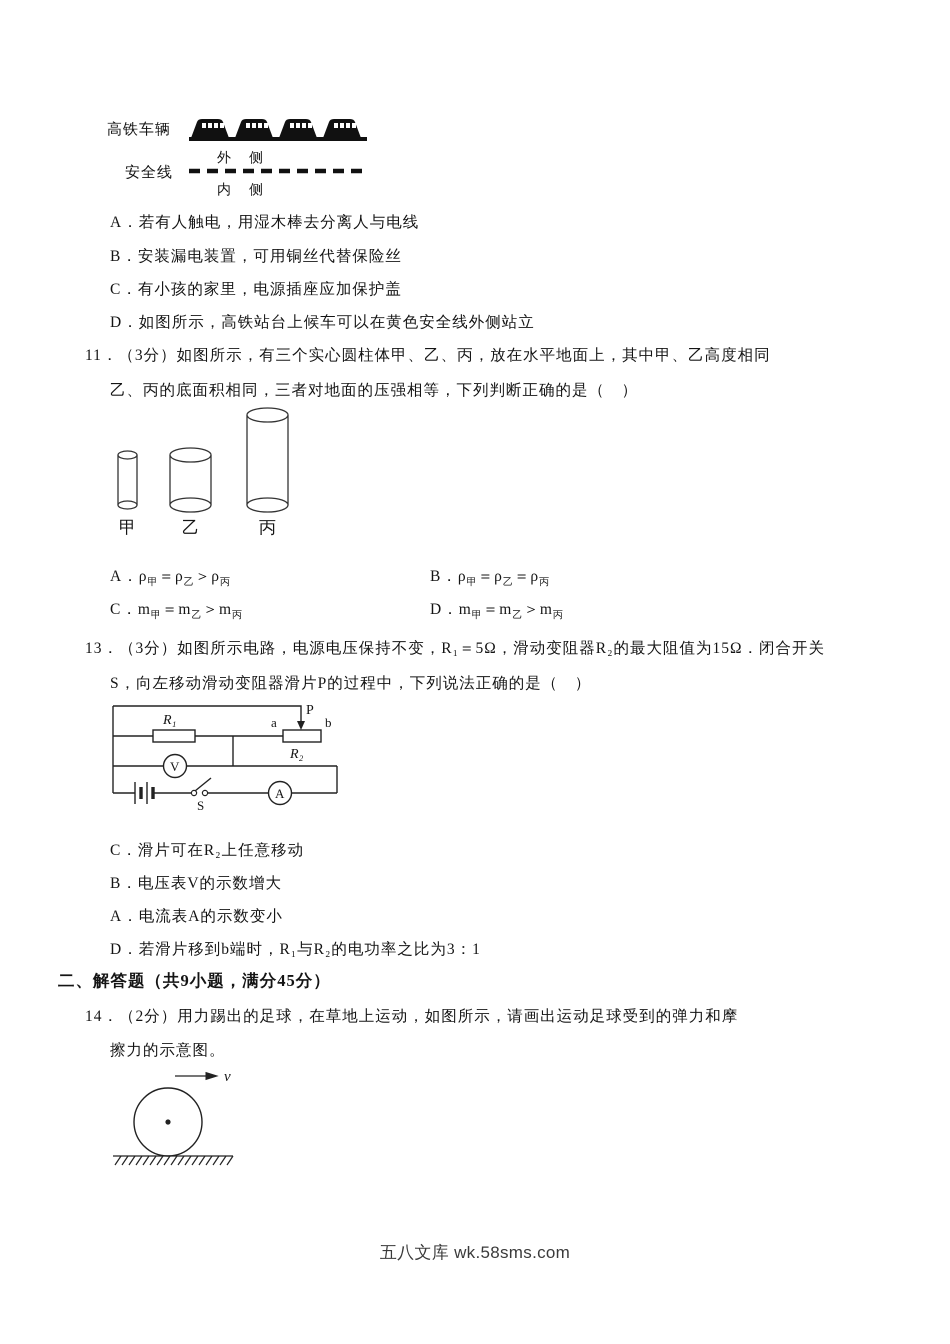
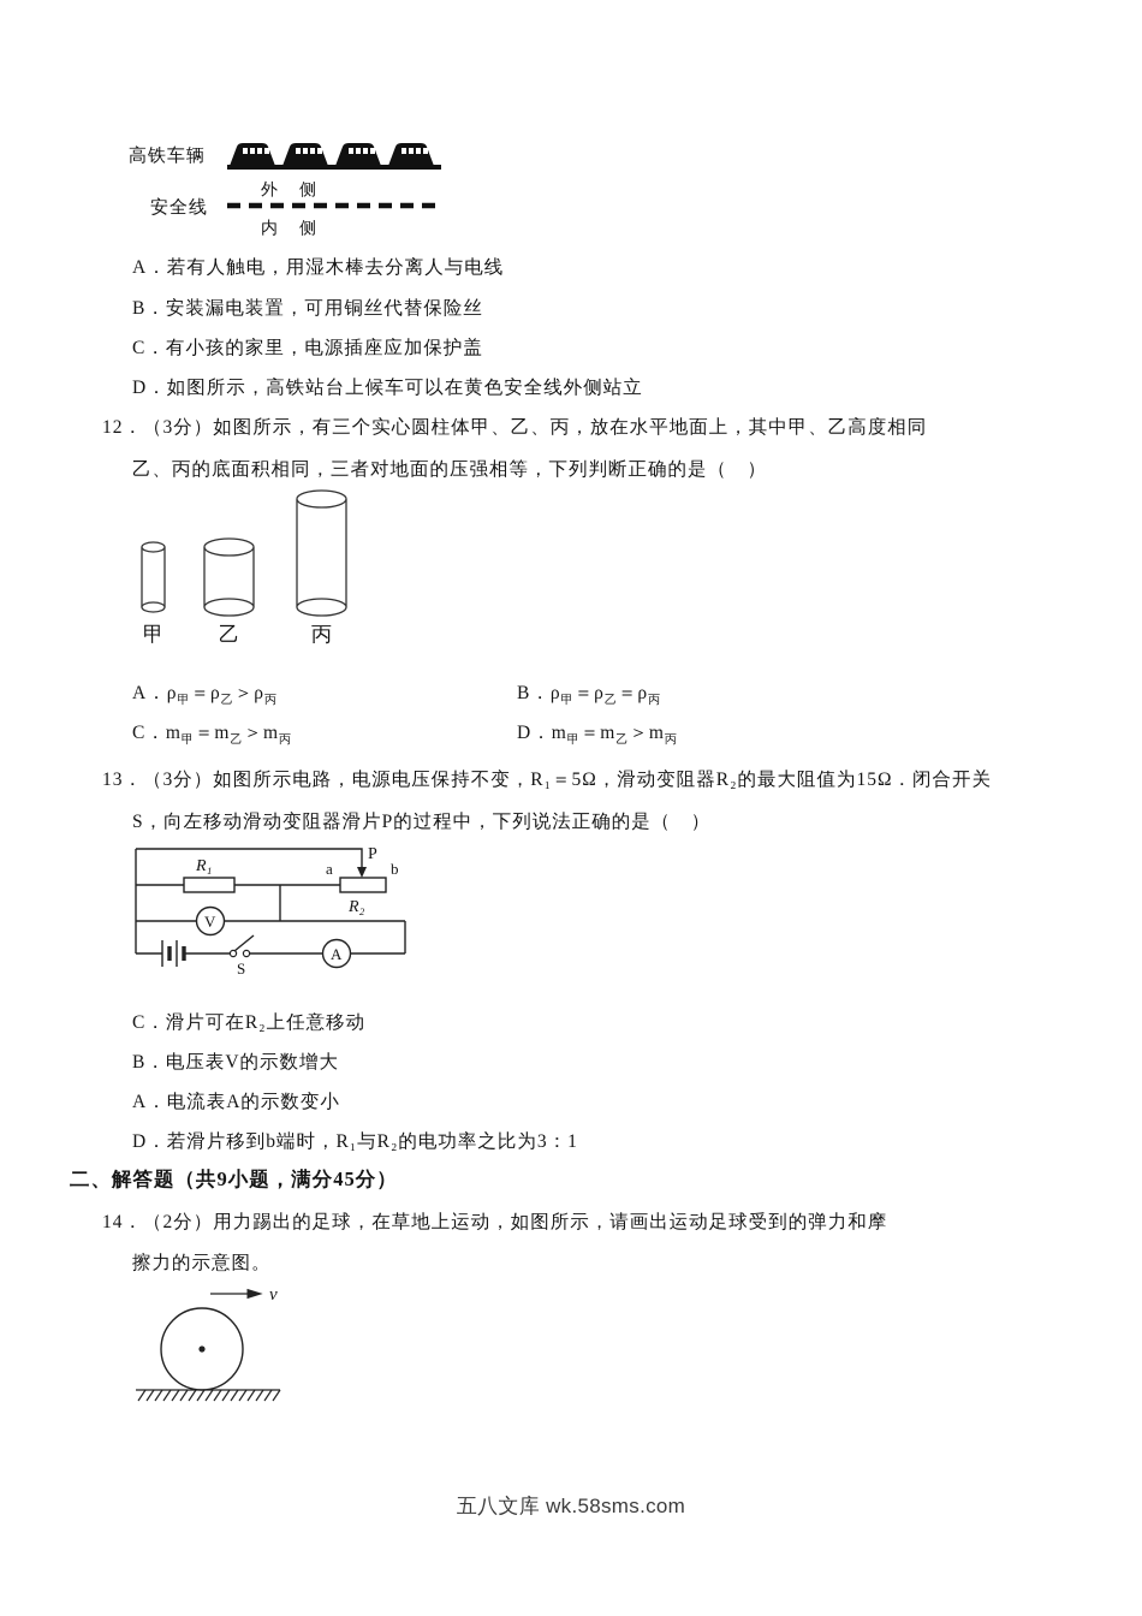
  高铁车辆
  外 侧
  安全线
  内 侧
  A．若有人触电，用湿木棒去分离人与电线
  B．安装漏电装置，可用铜丝代替保险丝
  C．有小孩的家里，电源插座应加保护盖
  D．如图所示，高铁站台上候车可以在黄色安全线外侧站立
- 11．（3分）如图所示，有三个实心圆柱体甲、乙、丙，放在水平地面上，其中甲、乙高度相同
+ 12．（3分）如图所示，有三个实心圆柱体甲、乙、丙，放在水平地面上，其中甲、乙高度相同
  乙、丙的底面积相同，三者对地面的压强相等，下列判断正确的是（ ）
  甲
  乙
  丙
  A．ρ甲＝ρ乙＞ρ丙
  B．ρ甲＝ρ乙＝ρ丙
  C．m甲＝m乙＞m丙
  D．m甲＝m乙＞m丙
  13．（3分）如图所示电路，电源电压保持不变，R₁＝5Ω，滑动变阻器R₂的最大阻值为15Ω．闭合开关
  S，向左移动滑动变阻器滑片P的过程中，下列说法正确的是（ ）
  V
  A
  P
  R₁
  a
  b
  R₂
  S
  C．滑片可在R₂上任意移动
  B．电压表V的示数增大
  A．电流表A的示数变小
  D．若滑片移到b端时，R₁与R₂的电功率之比为3：1
  二、解答题（共9小题，满分45分）
  14．（2分）用力踢出的足球，在草地上运动，如图所示，请画出运动足球受到的弹力和摩
  擦力的示意图。
  v
  五八文库 wk.58sms.com
